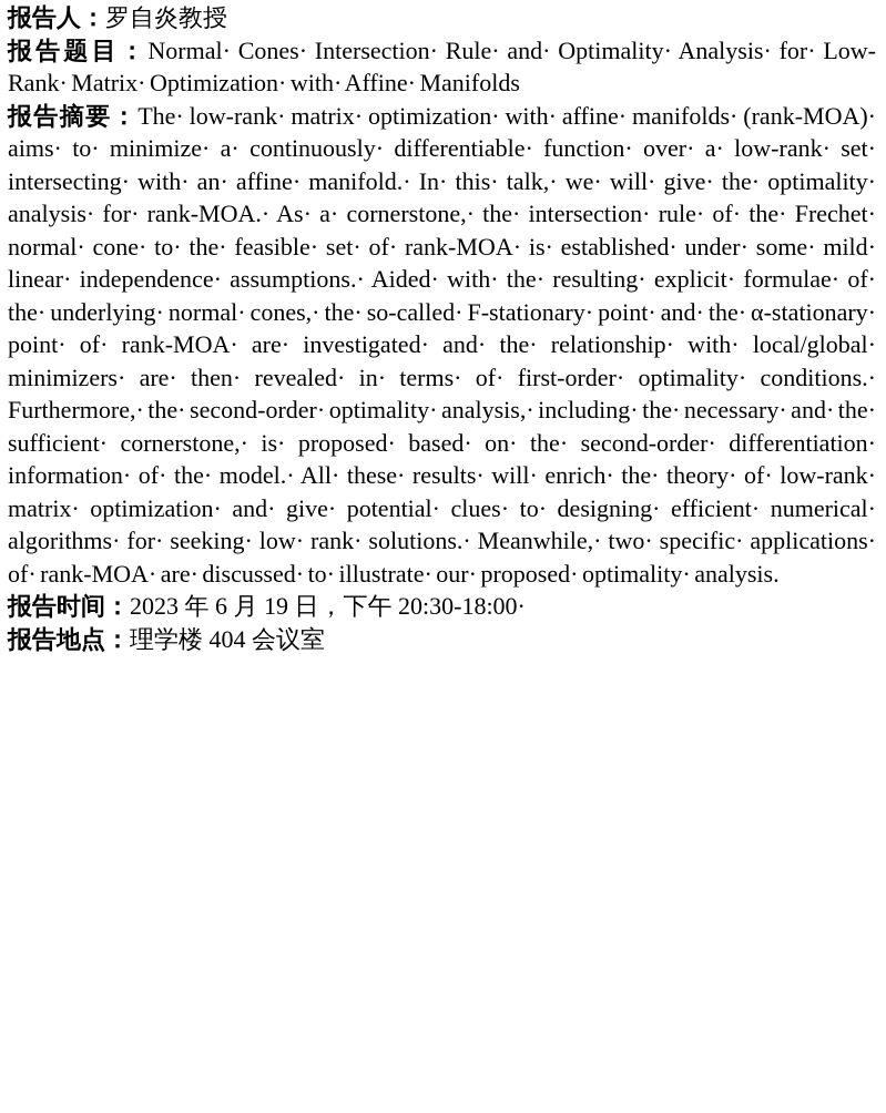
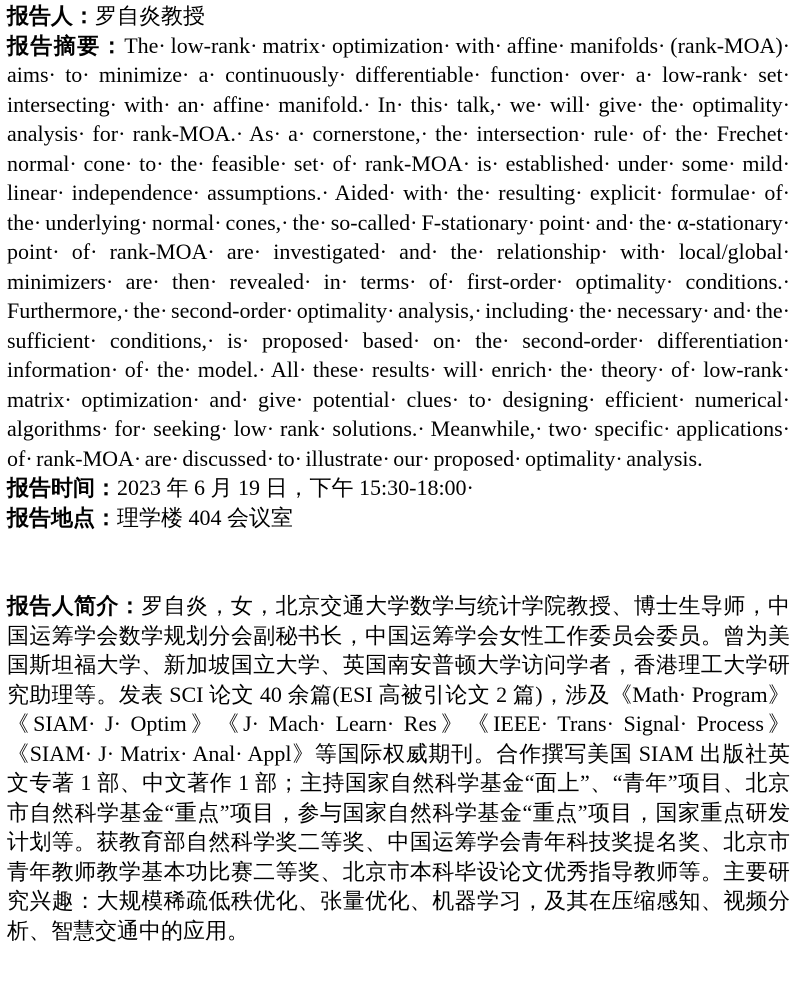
  报告人：罗自炎教授
- 报告题目：Normal· Cones· Intersection· Rule· and· Optimality· Analysis· for· Low-Rank· Matrix· Optimization· with· Affine· Manifolds
- 报告摘要：The· low-rank· matrix· optimization· with· affine· manifolds· (rank-MOA)· aims· to· minimize· a· continuously· differentiable· function· over· a· low-rank· set· intersecting· with· an· affine· manifold.· In· this· talk,· we· will· give· the· optimality· analysis· for· rank-MOA.· As· a· cornerstone,· the· intersection· rule· of· the· Frechet· normal· cone· to· the· feasible· set· of· rank-MOA· is· established· under· some· mild· linear· independence· assumptions.· Aided· with· the· resulting· explicit· formulae· of· the· underlying· normal· cones,· the· so-called· F-stationary· point· and· the· α-stationary· point· of· rank-MOA· are· investigated· and· the· relationship· with· local/global· minimizers· are· then· revealed· in· terms· of· first-order· optimality· conditions.· Furthermore,· the· second-order· optimality· analysis,· including· the· necessary· and· the· sufficient· cornerstone,· is· proposed· based· on· the· second-order· differentiation· information· of· the· model.· All· these· results· will· enrich· the· theory· of· low-rank· matrix· optimization· and· give· potential· clues· to· designing· efficient· numerical· algorithms· for· seeking· low· rank· solutions.· Meanwhile,· two· specific· applications· of· rank-MOA· are· discussed· to· illustrate· our· proposed· optimality· analysis.
+ 报告摘要：The· low-rank· matrix· optimization· with· affine· manifolds· (rank-MOA)· aims· to· minimize· a· continuously· differentiable· function· over· a· low-rank· set· intersecting· with· an· affine· manifold.· In· this· talk,· we· will· give· the· optimality· analysis· for· rank-MOA.· As· a· cornerstone,· the· intersection· rule· of· the· Frechet· normal· cone· to· the· feasible· set· of· rank-MOA· is· established· under· some· mild· linear· independence· assumptions.· Aided· with· the· resulting· explicit· formulae· of· the· underlying· normal· cones,· the· so-called· F-stationary· point· and· the· α-stationary· point· of· rank-MOA· are· investigated· and· the· relationship· with· local/global· minimizers· are· then· revealed· in· terms· of· first-order· optimality· conditions.· Furthermore,· the· second-order· optimality· analysis,· including· the· necessary· and· the· sufficient· conditions,· is· proposed· based· on· the· second-order· differentiation· information· of· the· model.· All· these· results· will· enrich· the· theory· of· low-rank· matrix· optimization· and· give· potential· clues· to· designing· efficient· numerical· algorithms· for· seeking· low· rank· solutions.· Meanwhile,· two· specific· applications· of· rank-MOA· are· discussed· to· illustrate· our· proposed· optimality· analysis.
- 报告时间：2023 年 6 月 19 日，下午 20:30-18:00·
+ 报告时间：2023 年 6 月 19 日，下午 15:30-18:00·
  报告地点：理学楼 404 会议室
+ 报告人简介：罗自炎，女，北京交通大学数学与统计学院教授、博士生导师，中国运筹学会数学规划分会副秘书长，中国运筹学会女性工作委员会委员。曾为美国斯坦福大学、新加坡国立大学、英国南安普顿大学访问学者，香港理工大学研究助理等。发表 SCI 论文 40 余篇(ESI 高被引论文 2 篇)，涉及《Math· Program》《SIAM· J· Optim》《J· Mach· Learn· Res》《IEEE· Trans· Signal· Process》《SIAM· J· Matrix· Anal· Appl》等国际权威期刊。合作撰写美国 SIAM 出版社英文专著 1 部、中文著作 1 部；主持国家自然科学基金“面上”、“青年”项目、北京市自然科学基金“重点”项目，参与国家自然科学基金“重点”项目，国家重点研发计划等。获教育部自然科学奖二等奖、中国运筹学会青年科技奖提名奖、北京市青年教师教学基本功比赛二等奖、北京市本科毕设论文优秀指导教师等。主要研究兴趣：大规模稀疏低秩优化、张量优化、机器学习，及其在压缩感知、视频分析、智慧交通中的应用。
